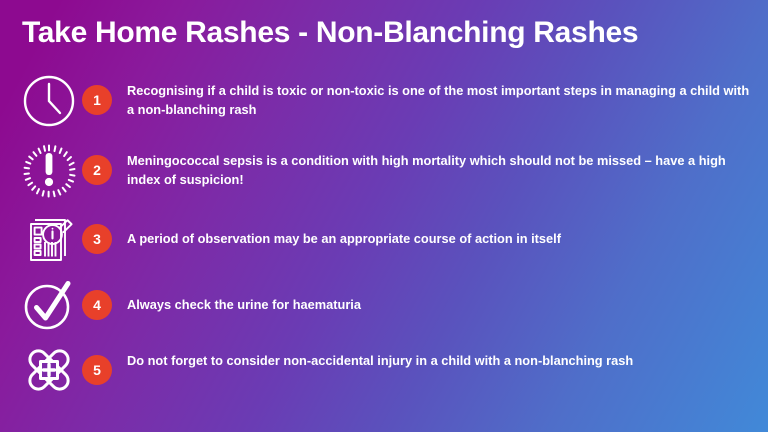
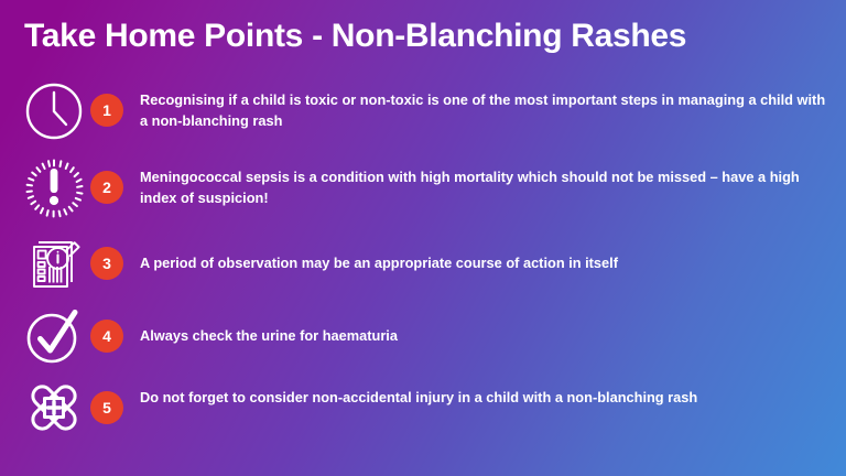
- Take Home Rashes - Non-Blanching Rashes
+ Take Home Points - Non-Blanching Rashes
  1
  Recognising if a child is toxic or non-toxic is one of the most important steps in managing a child with a non-blanching rash
  2
  Meningococcal sepsis is a condition with high mortality which should not be missed – have a high index of suspicion!
  3
  A period of observation may be an appropriate course of action in itself
  4
  Always check the urine for haematuria
  5
  Do not forget to consider non-accidental injury in a child with a non-blanching rash
